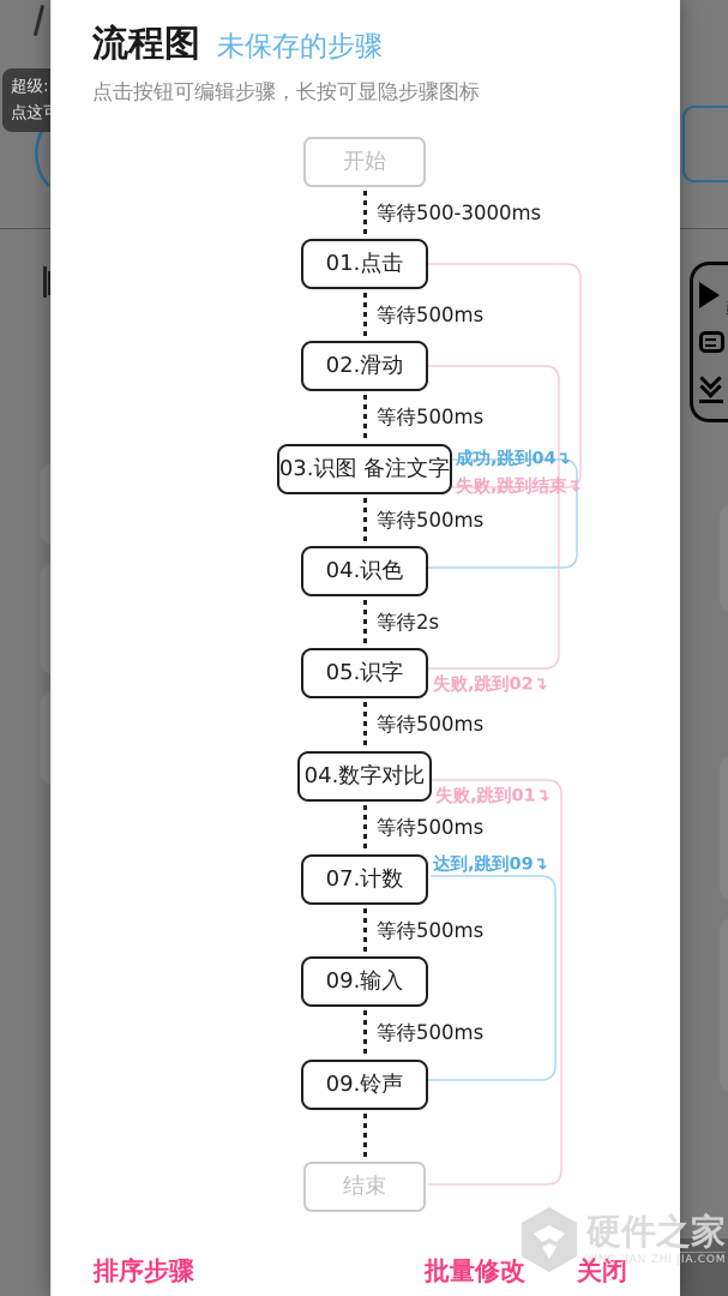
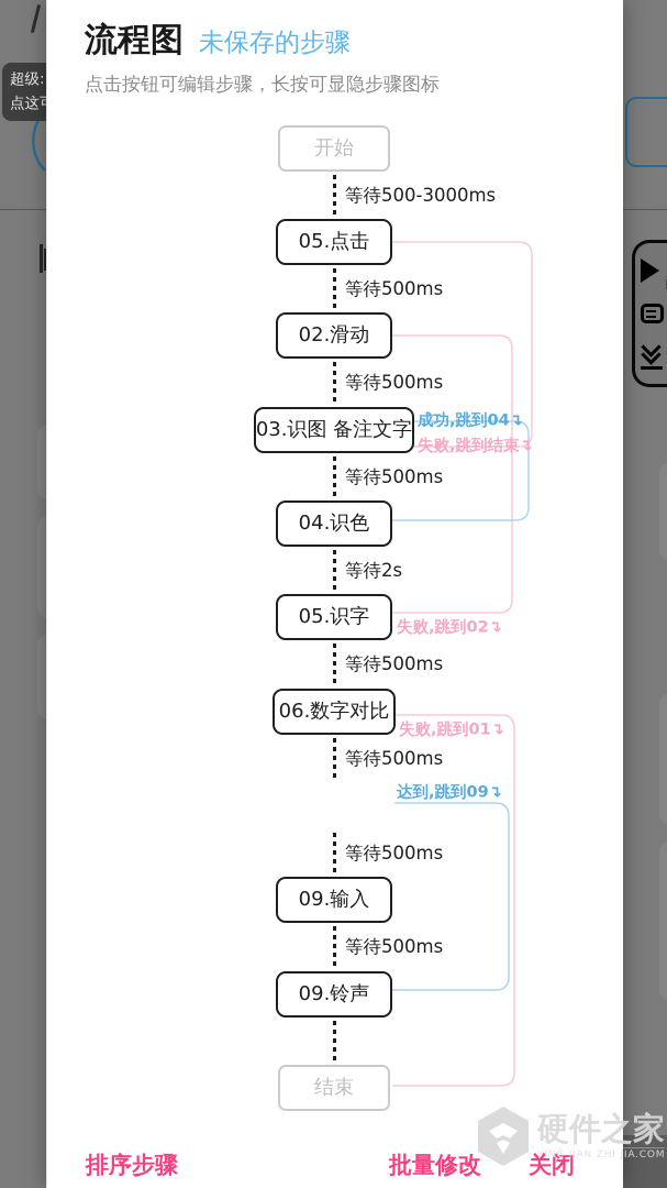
  超级:
  流程图
  未保存的步骤
  点击按钮可编辑步骤，长按可显隐步骤图标
  开始
  等待500-3000ms
- 01.点击
+ 05.点击
  等待500ms
  02.滑动
  等待500ms
  03.识图 备注文字
  等待500ms
  04.识色
  等待2s
  05.识字
  等待500ms
- 04.数字对比
+ 06.数字对比
  等待500ms
- 07.计数
  等待500ms
  09.输入
  等待500ms
  09.铃声
  结束
  成功,跳到04↴
  失败,跳到结束↴
  失败,跳到02↴
  失败,跳到01↴
  达到,跳到09↴
  排序步骤
  批量修改
  关闭
  硬件之家
  YING JIAN ZHI JIA.COM
